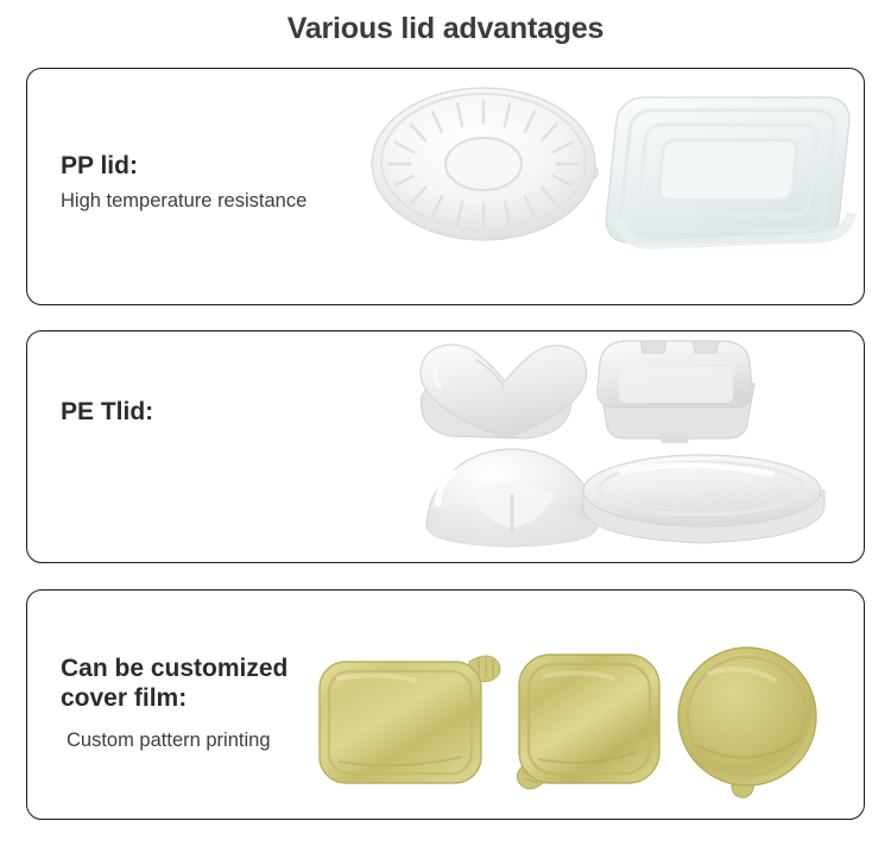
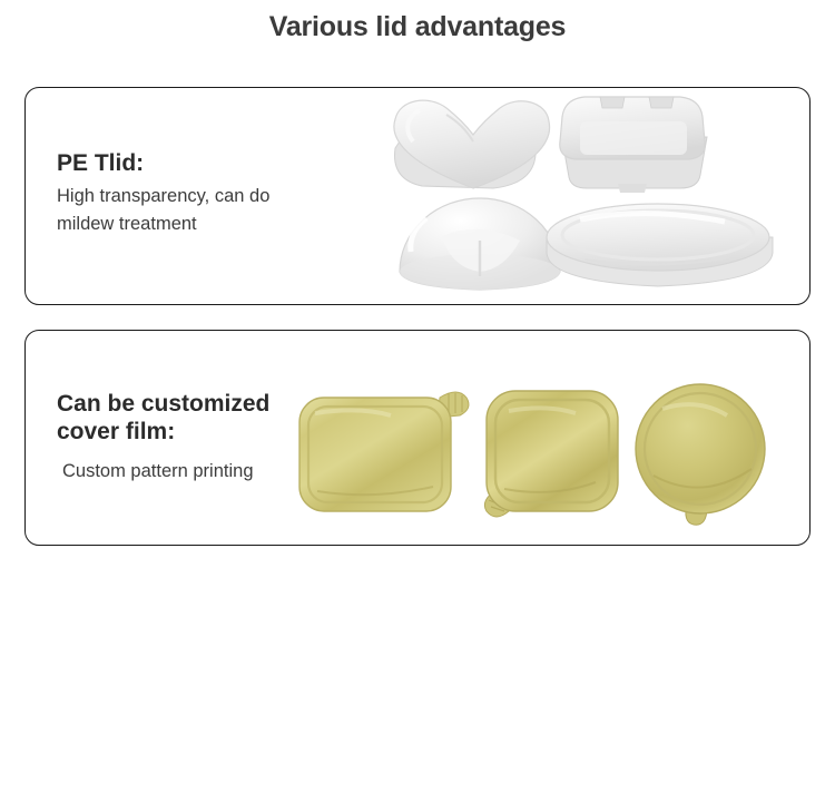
  Various lid advantages
- PP lid:
- High temperature resistance
  PE Tlid:
+ High transparency, can do
+ mildew treatment
  Can be customized
  cover film:
  Custom pattern printing
